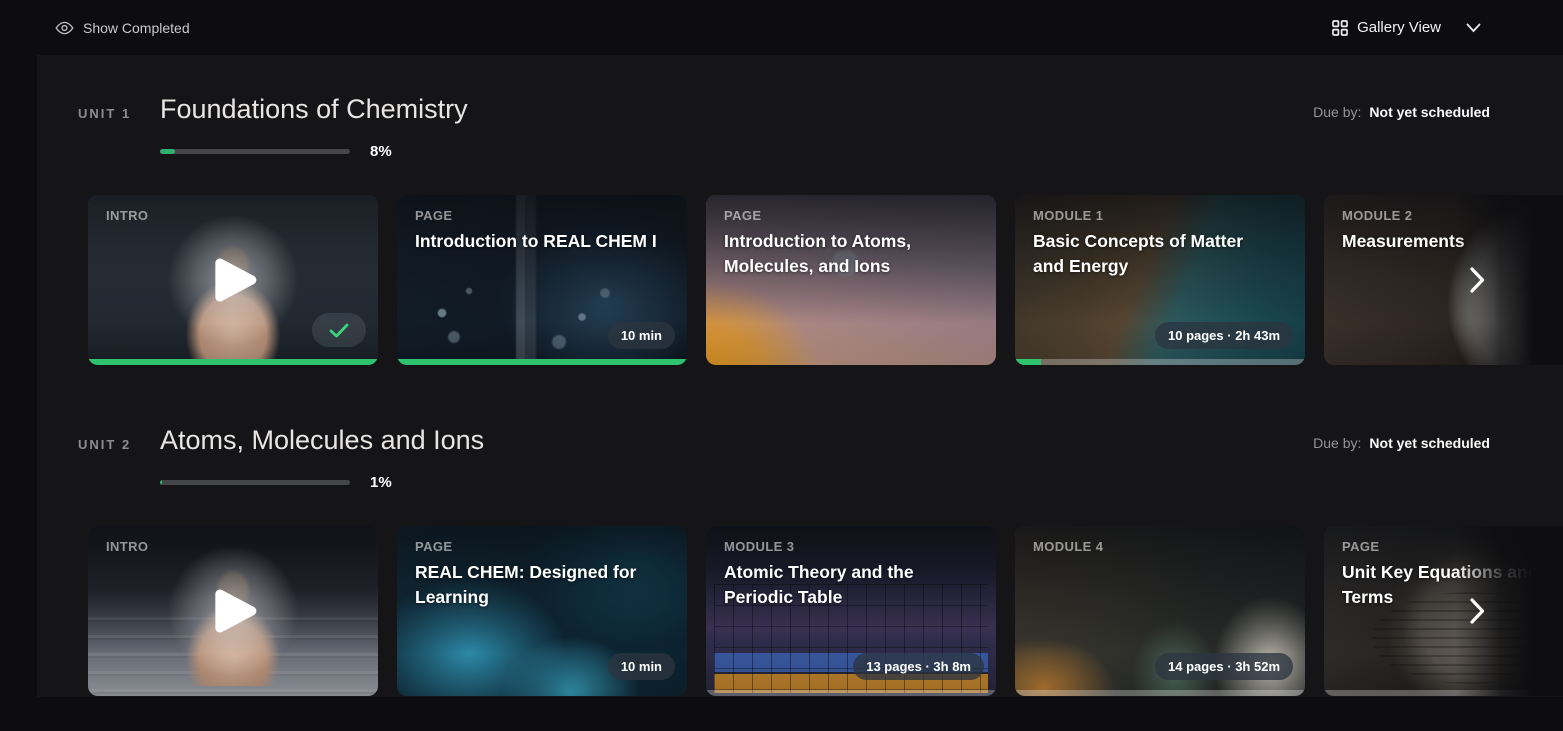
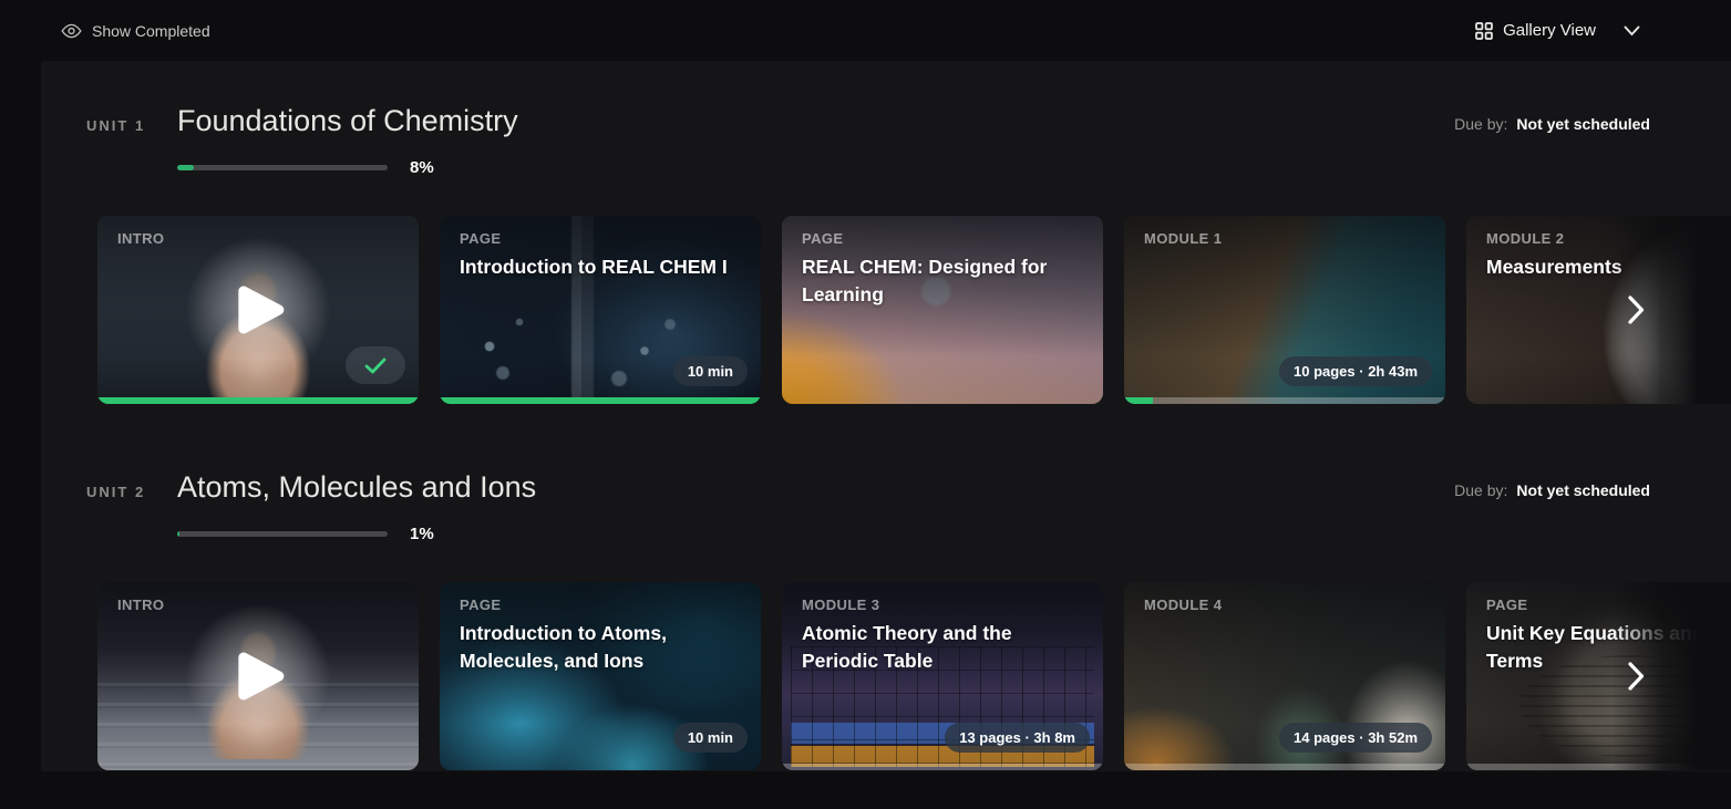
  Show Completed
  Gallery View
  UNIT 1
  Foundations of Chemistry
  Due by:
  Not yet scheduled
  8%
  INTRO
  PAGE
  Introduction to REAL CHEM I
  10 min
  PAGE
- Introduction to Atoms, Molecules, and Ions
+ REAL CHEM: Designed for Learning
  MODULE 1
- Basic Concepts of Matter and Energy
  10 pages · 2h 43m
  MODULE 2
  Measurement
  UNIT 2
  Atoms, Molecules and Ions
  Due by:
  Not yet scheduled
  1%
  INTRO
  PAGE
- REAL CHEM: Designed for Learning
+ Introduction to Atoms, Molecules, and Ions
  10 min
  MODULE 3
  Atomic Theory and the Periodic Table
  13 pages · 3h 8m
  MODULE 4
  14 pages · 3h 52m
  PAGE
